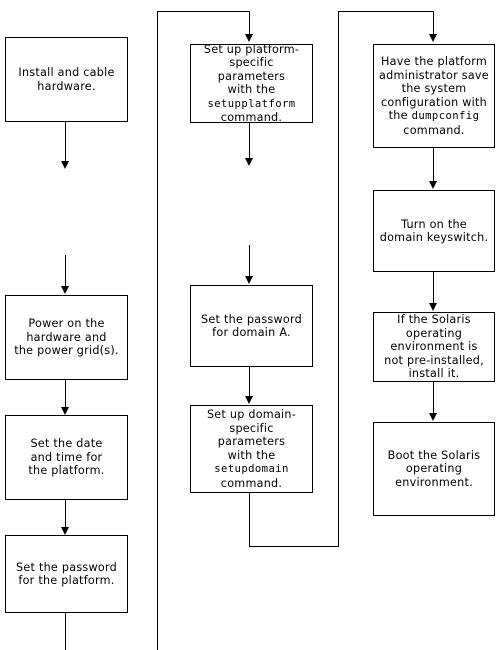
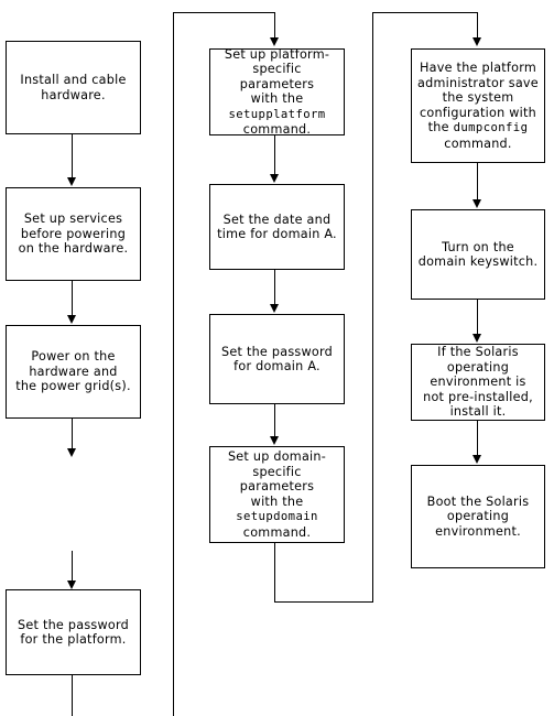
  Install and cable
  hardware.
+ Set up services
+ before powering
+ on the hardware.
  Power on the
  hardware and
  the power grid(s).
- Set the date
- and time for
- the platform.
  Set the password
  for the platform.
  Set up platform-
  specific parameters
  with the setupplatform command.
+ Set the date and
+ time for domain A.
  Set the password
  for domain A.
  Set up domain-
  specific parameters
  with the setupdomain command.
  Have the platform
  administrator save
  the system
  configuration with
  the dumpconfig command.
  Turn on the
  domain keyswitch.
  If the Solaris
  operating
  environment is
  not pre-installed,
  install it.
  Boot the Solaris
  operating
  environment.
